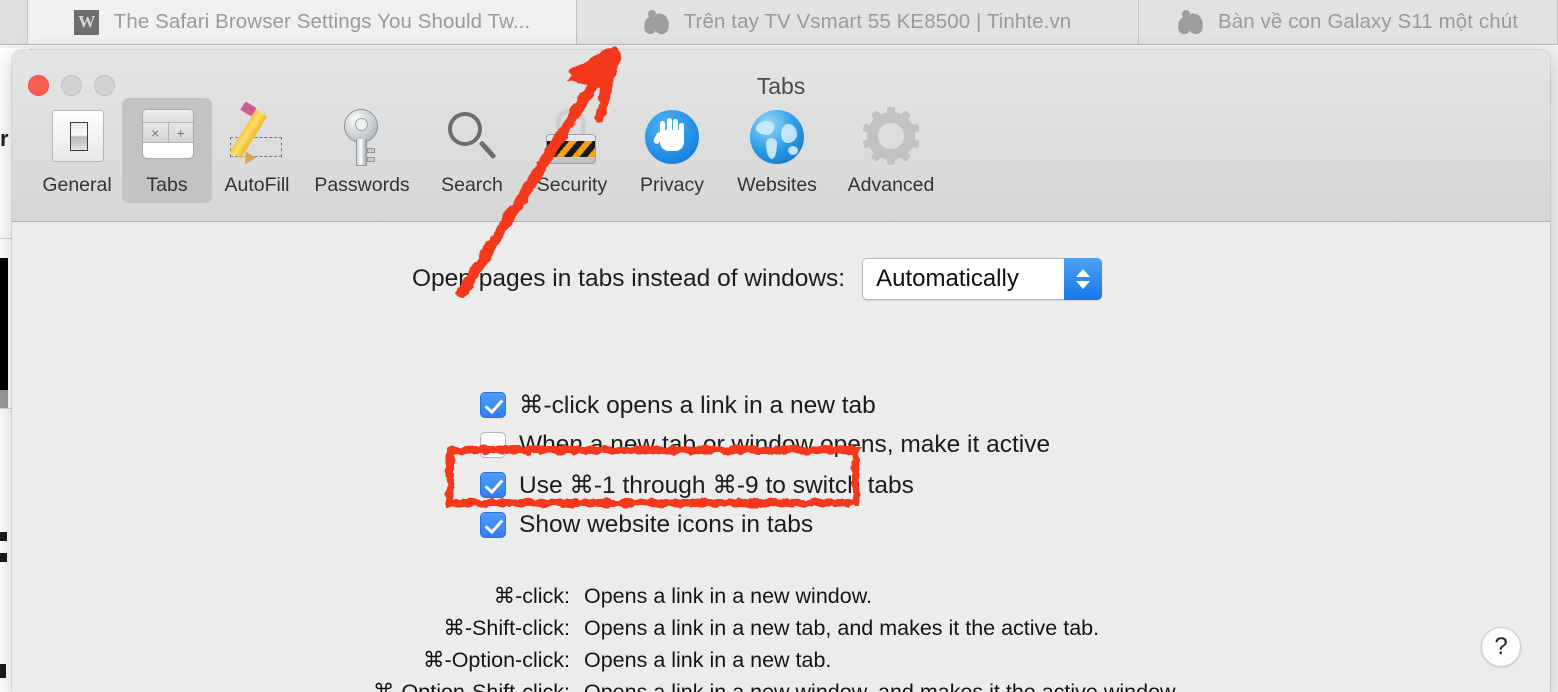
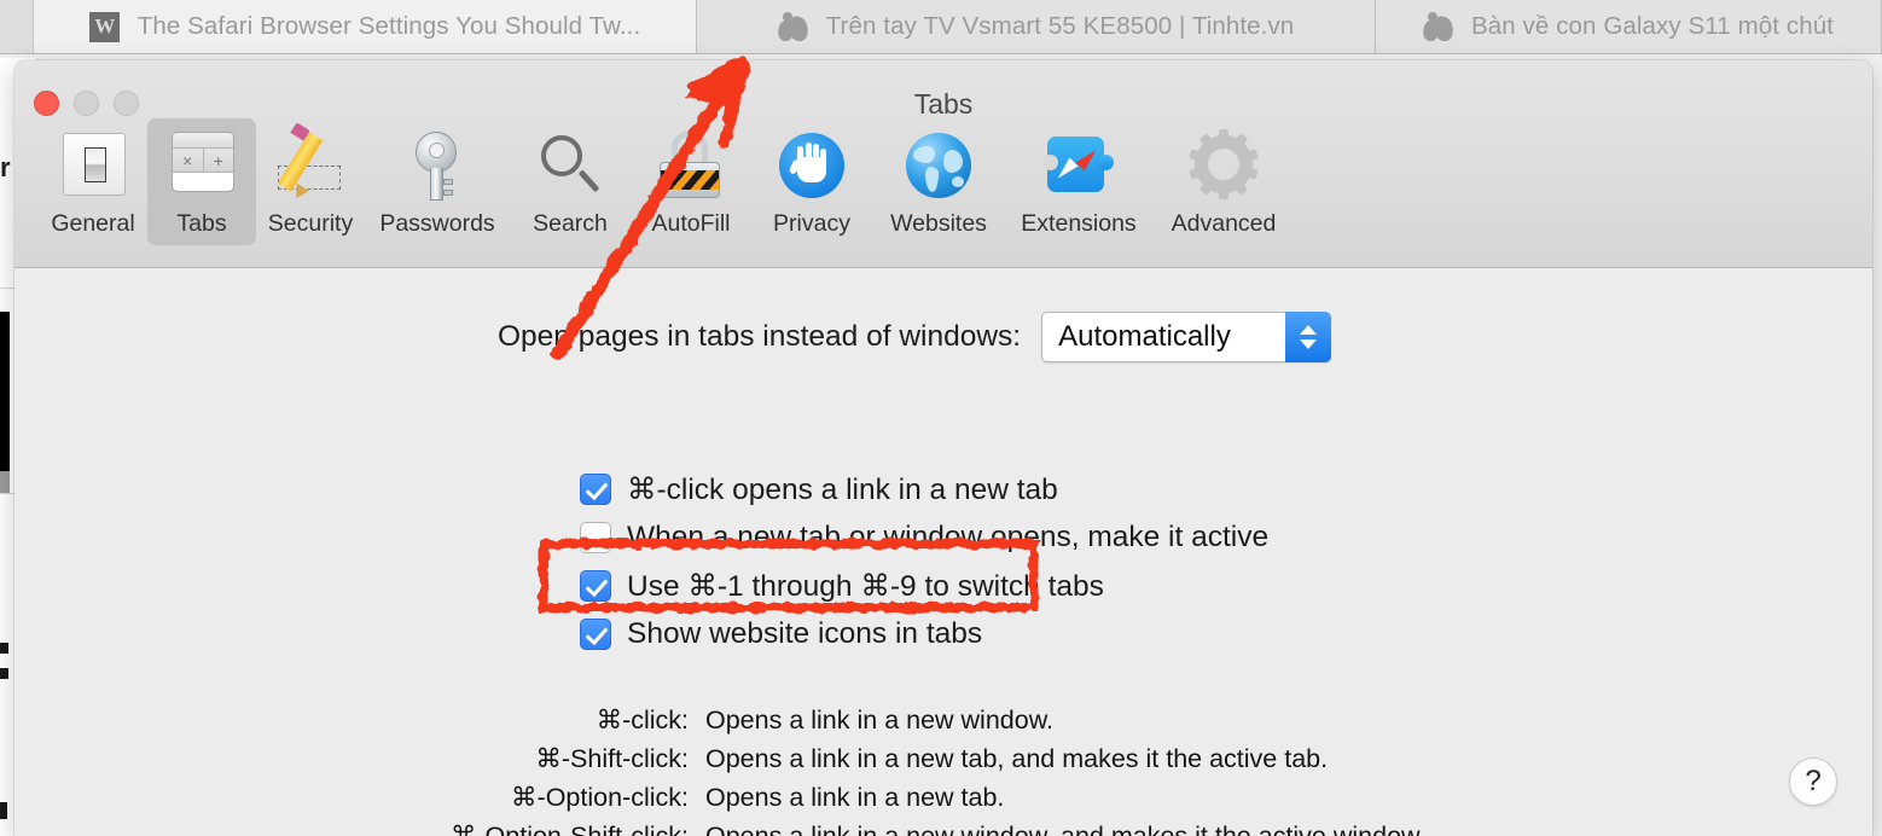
  r
  W
  The Safari Browser Settings You Should Tw...
  Trên tay TV Vsmart 55 KE8500 | Tinhte.vn
  Bàn về con Galaxy S11 một chút
  Tabs
  General
  ×
  +
  Tabs
- AutoFill
+ Security
  Passwords
  Search
- Security
+ AutoFill
  Privacy
  Websites
+ Extensions
  Advanced
  Ope pages in tabs instead of windows:
  Automatically
  ⌘-click opens a link in a new tab
  When a new tab or window opens, make it active
  Use ⌘-1 through ⌘-9 to switc tabs
  Show website icons in tabs
  ⌘-click:
  Opens a link in a new window.
  ⌘-Shift-click:
  Opens a link in a new tab, and makes it the active tab.
  ⌘-Option-click:
  Opens a link in a new tab.
  ?
